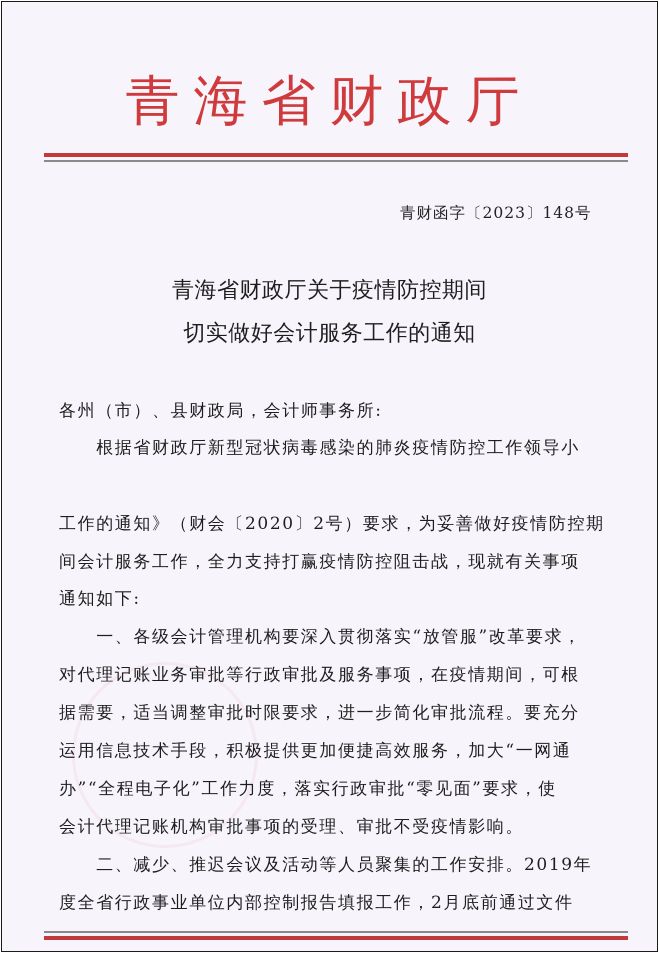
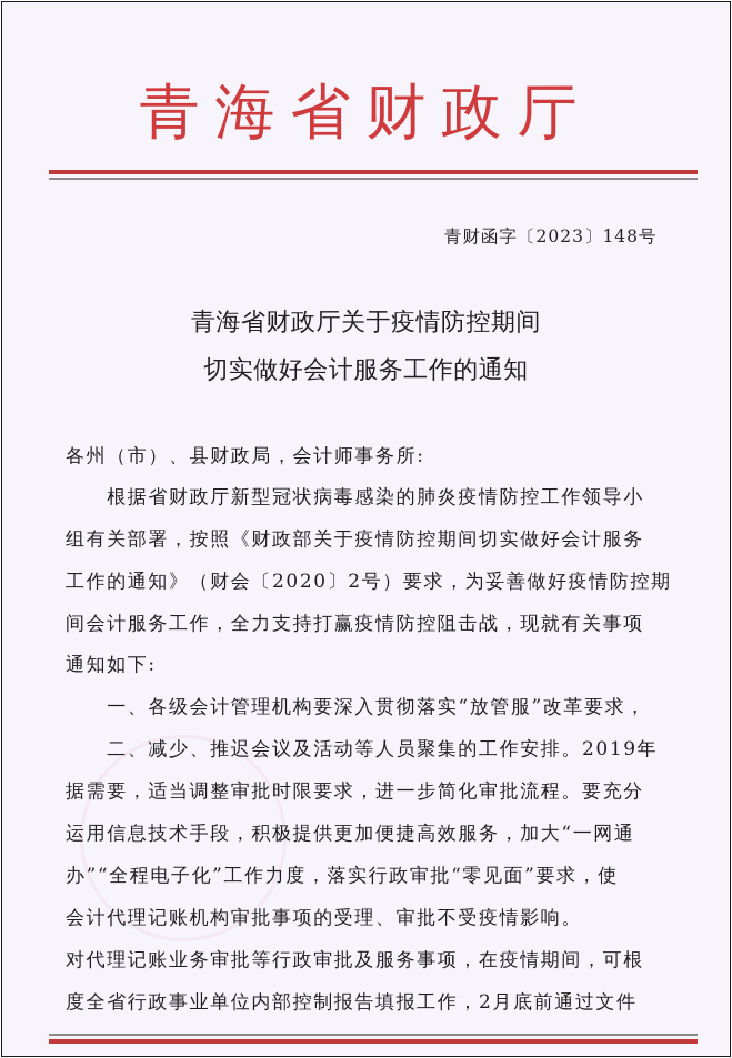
  青海省财政厅
  青财函字〔2023〕148号
  青海省财政厅关于疫情防控期间
  切实做好会计服务工作的通知
  各州（市）、县财政局，会计师事务所:
  根据省财政厅新型冠状病毒感染的肺炎疫情防控工作领导小
+ 组有关部署，按照《财政部关于疫情防控期间切实做好会计服务
  工作的通知》（财会〔2020〕2号）要求，为妥善做好疫情防控期
  间会计服务工作，全力支持打赢疫情防控阻击战，现就有关事项
  通知如下:
  一、各级会计管理机构要深入贯彻落实“放管服”改革要求，
- 对代理记账业务审批等行政审批及服务事项，在疫情期间，可根
+ 二、减少、推迟会议及活动等人员聚集的工作安排。2019年
  据需要，适当调整审批时限要求，进一步简化审批流程。要充分
  运用信息技术手段，积极提供更加便捷高效服务，加大“一网通
  办”“全程电子化”工作力度，落实行政审批“零见面”要求，使
  会计代理记账机构审批事项的受理、审批不受疫情影响。
- 二、减少、推迟会议及活动等人员聚集的工作安排。2019年
+ 对代理记账业务审批等行政审批及服务事项，在疫情期间，可根
  度全省行政事业单位内部控制报告填报工作，2月底前通过文件
